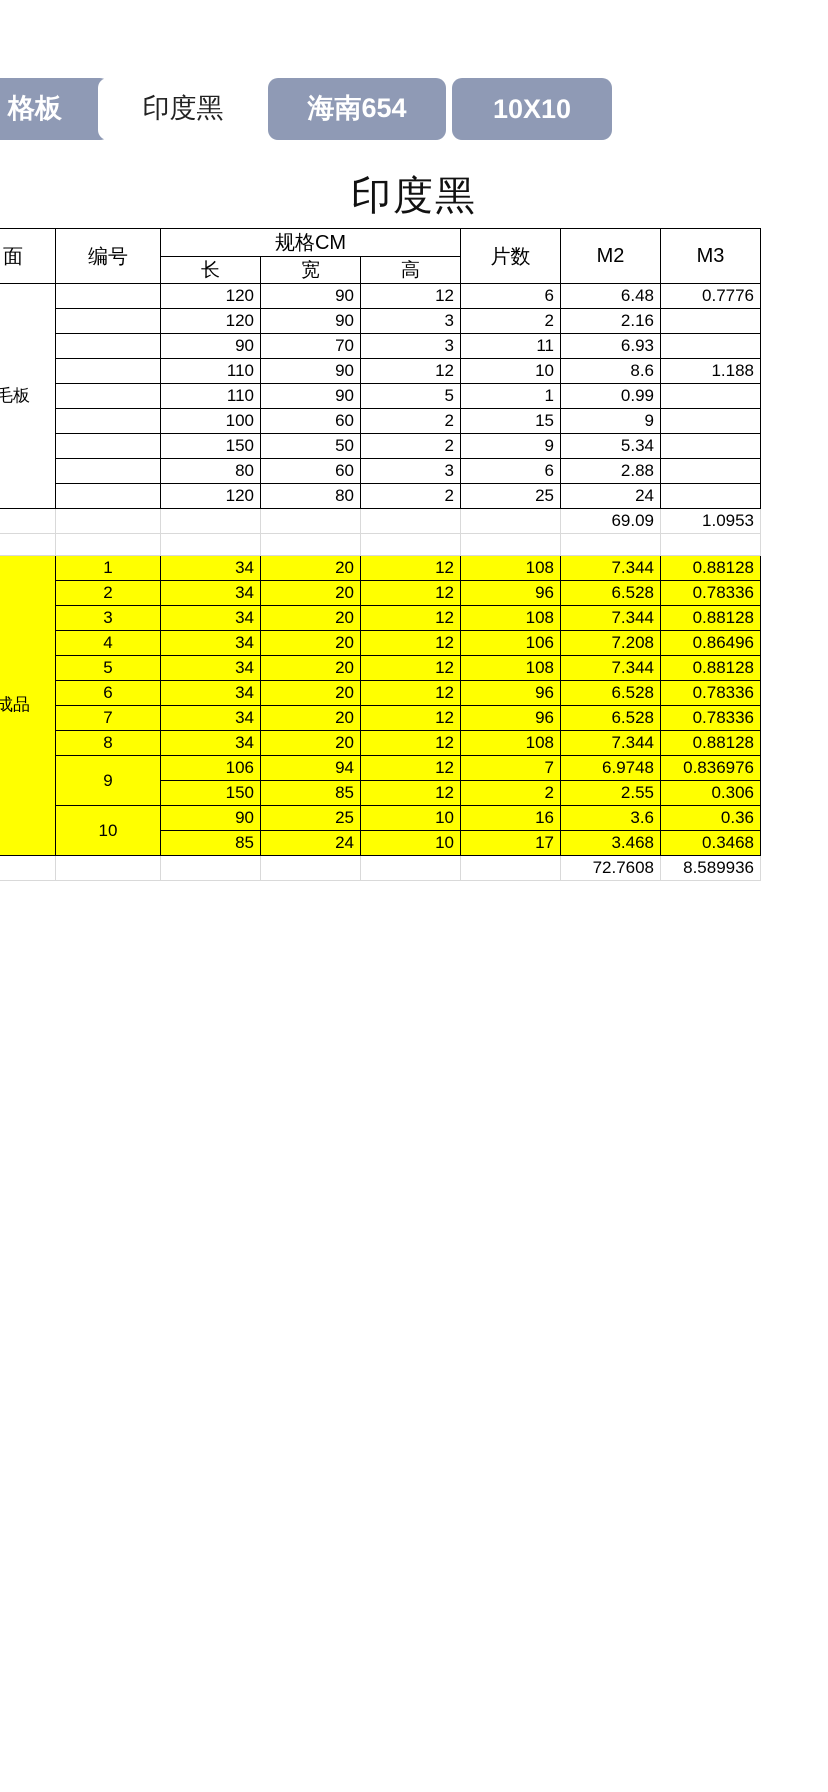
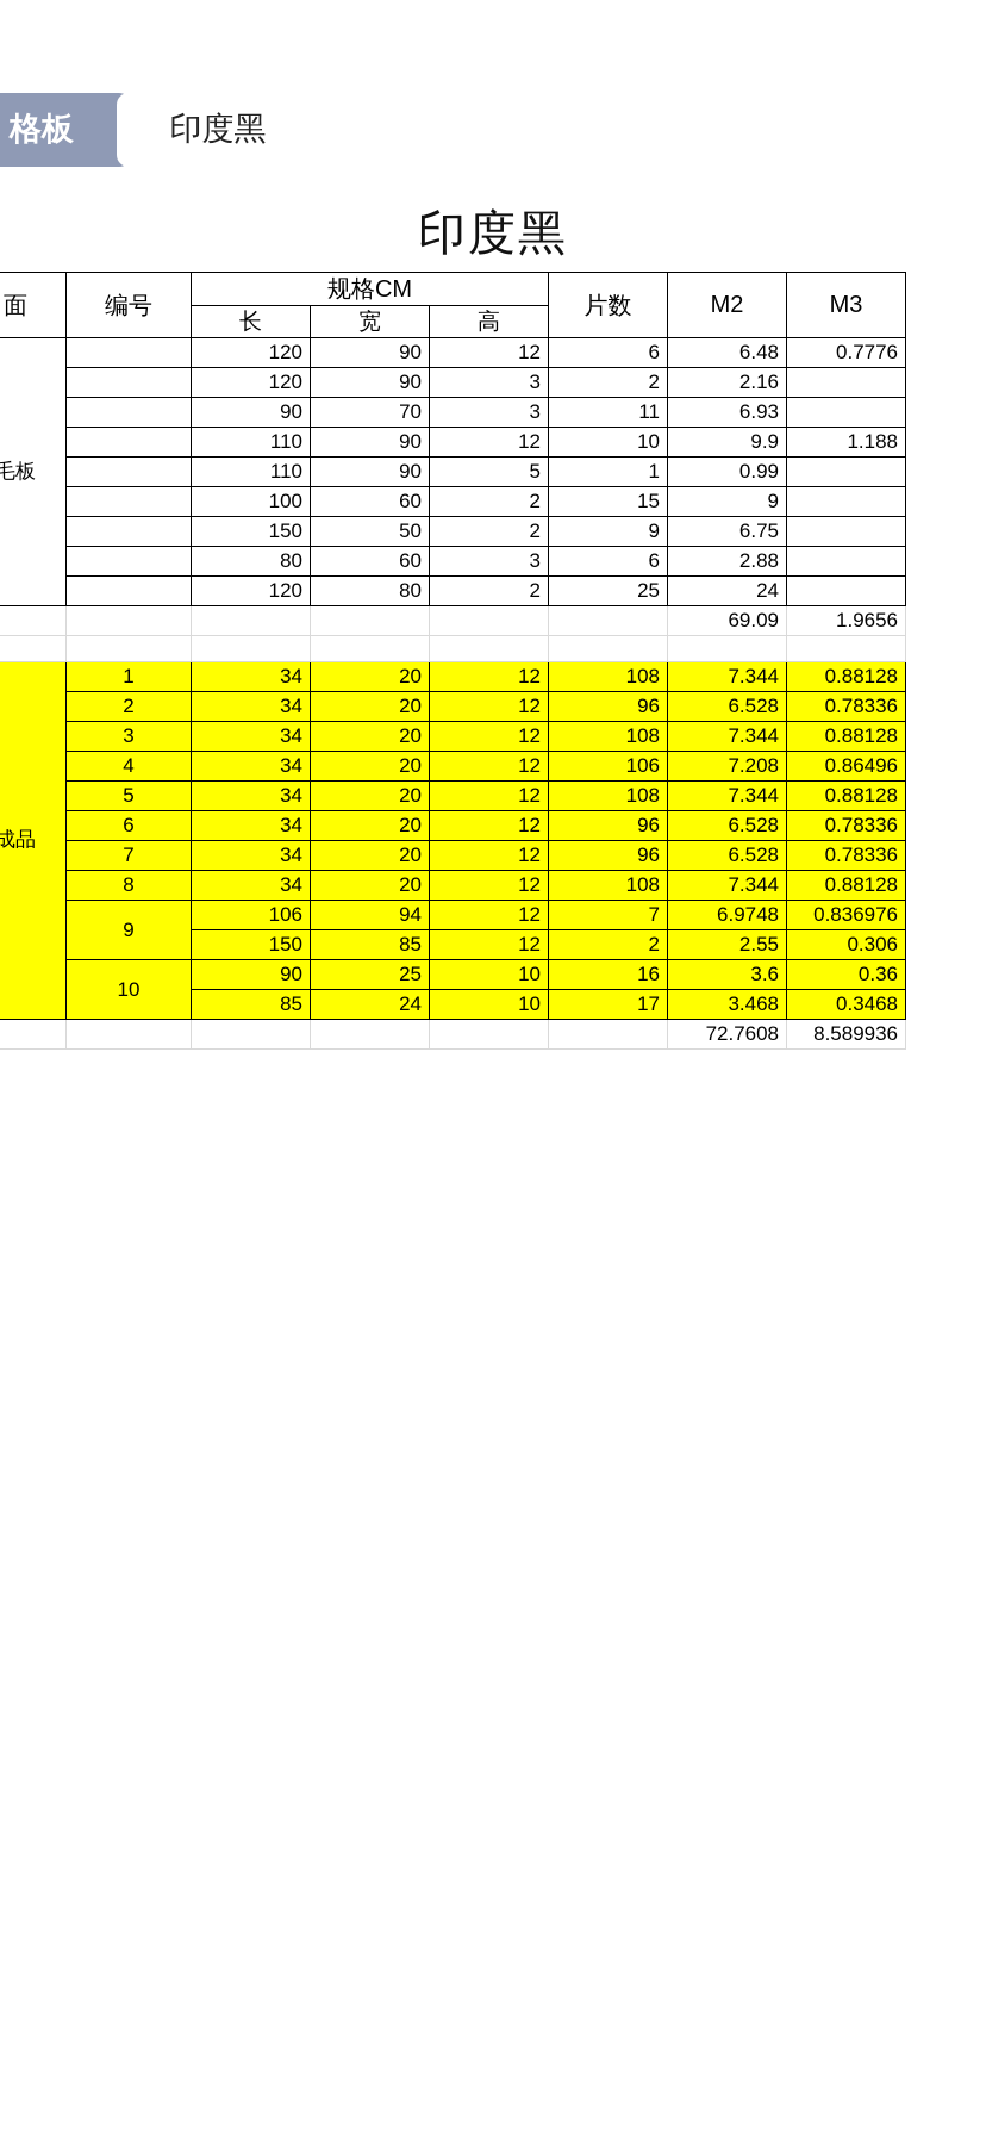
  格板
  印度黑
- 海南654
- 10X10
  印度黑
  面	编号	规格CM	片数	M2	M3
  长	宽	高
  毛板		120	90	12	6	6.48	0.7776
  	120	90	3	2	2.16
  	90	70	3	11	6.93
- 	110	90	12	10	8.6	1.188
+ 	110	90	12	10	9.9	1.188
  	110	90	5	1	0.99
  	100	60	2	15	9
- 	150	50	2	9	5.34
+ 	150	50	2	9	6.75
  	80	60	3	6	2.88
  	120	80	2	25	24
- 						69.09	1.0953
+ 						69.09	1.9656
  成品	1	34	20	12	108	7.344	0.88128
  2	34	20	12	96	6.528	0.78336
  3	34	20	12	108	7.344	0.88128
  4	34	20	12	106	7.208	0.86496
  5	34	20	12	108	7.344	0.88128
  6	34	20	12	96	6.528	0.78336
  7	34	20	12	96	6.528	0.78336
  8	34	20	12	108	7.344	0.88128
  9	106	94	12	7	6.9748	0.836976
  150	85	12	2	2.55	0.306
  10	90	25	10	16	3.6	0.36
  85	24	10	17	3.468	0.3468
  						72.7608	8.589936
